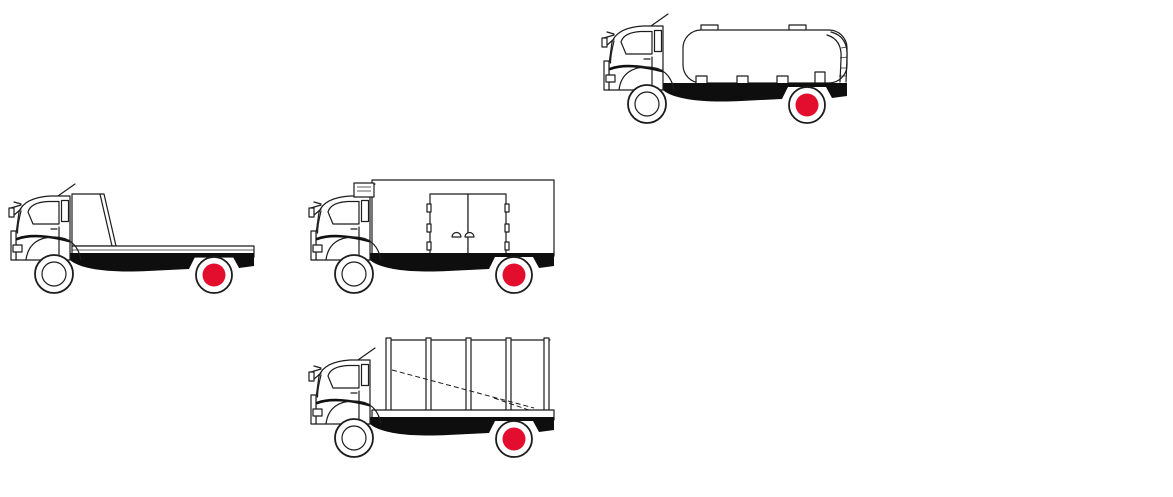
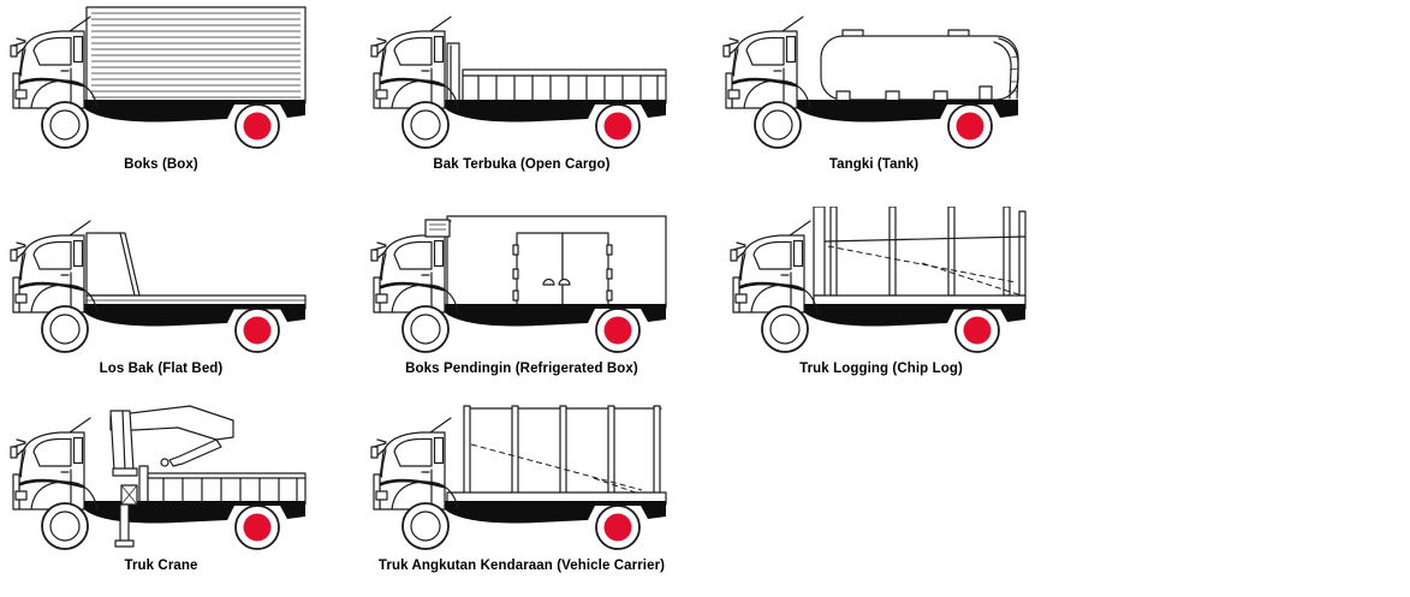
+ Boks (Box)
+ Bak Terbuka (Open Cargo)
+ Tangki (Tank)
+ Los Bak (Flat Bed)
+ Boks Pendingin (Refrigerated Box)
+ Truk Logging (Chip Log)
+ Truk Crane
+ Truk Angkutan Kendaraan (Vehicle Carrier)
